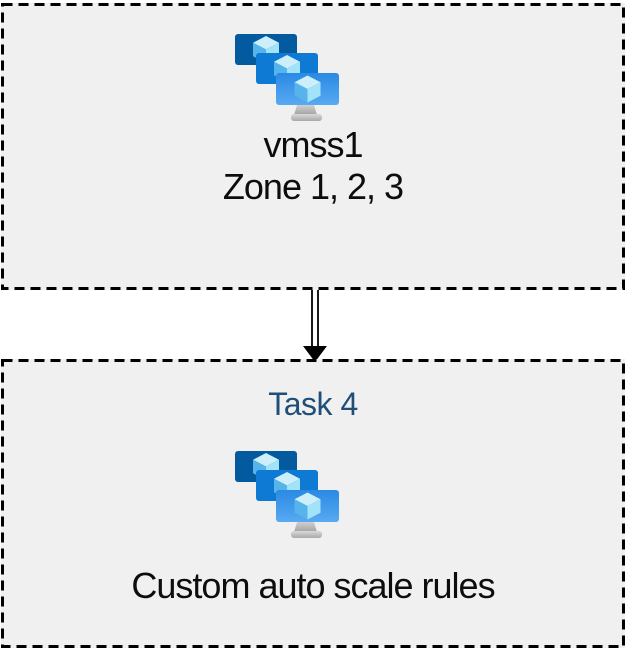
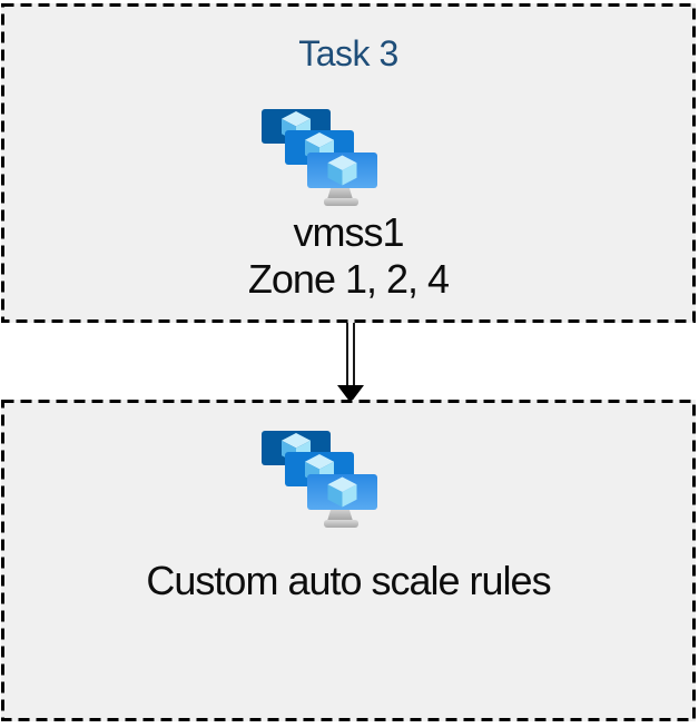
+ Task 3
  vmss1
- Zone 1, 2, 3
+ Zone 1, 2, 4
- Task 4
  Custom auto scale rules
